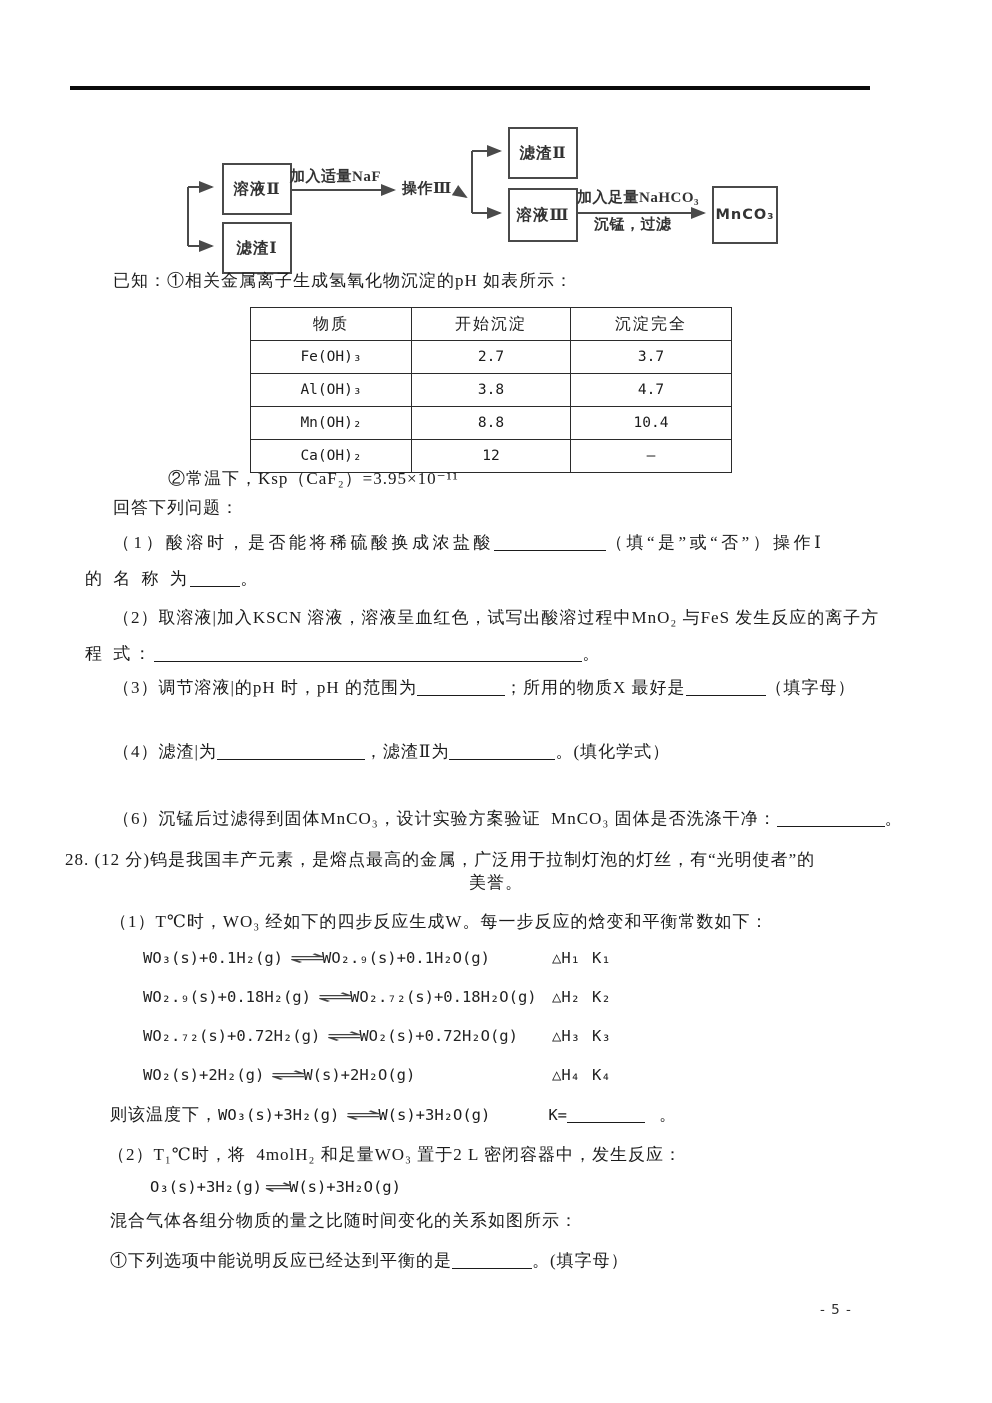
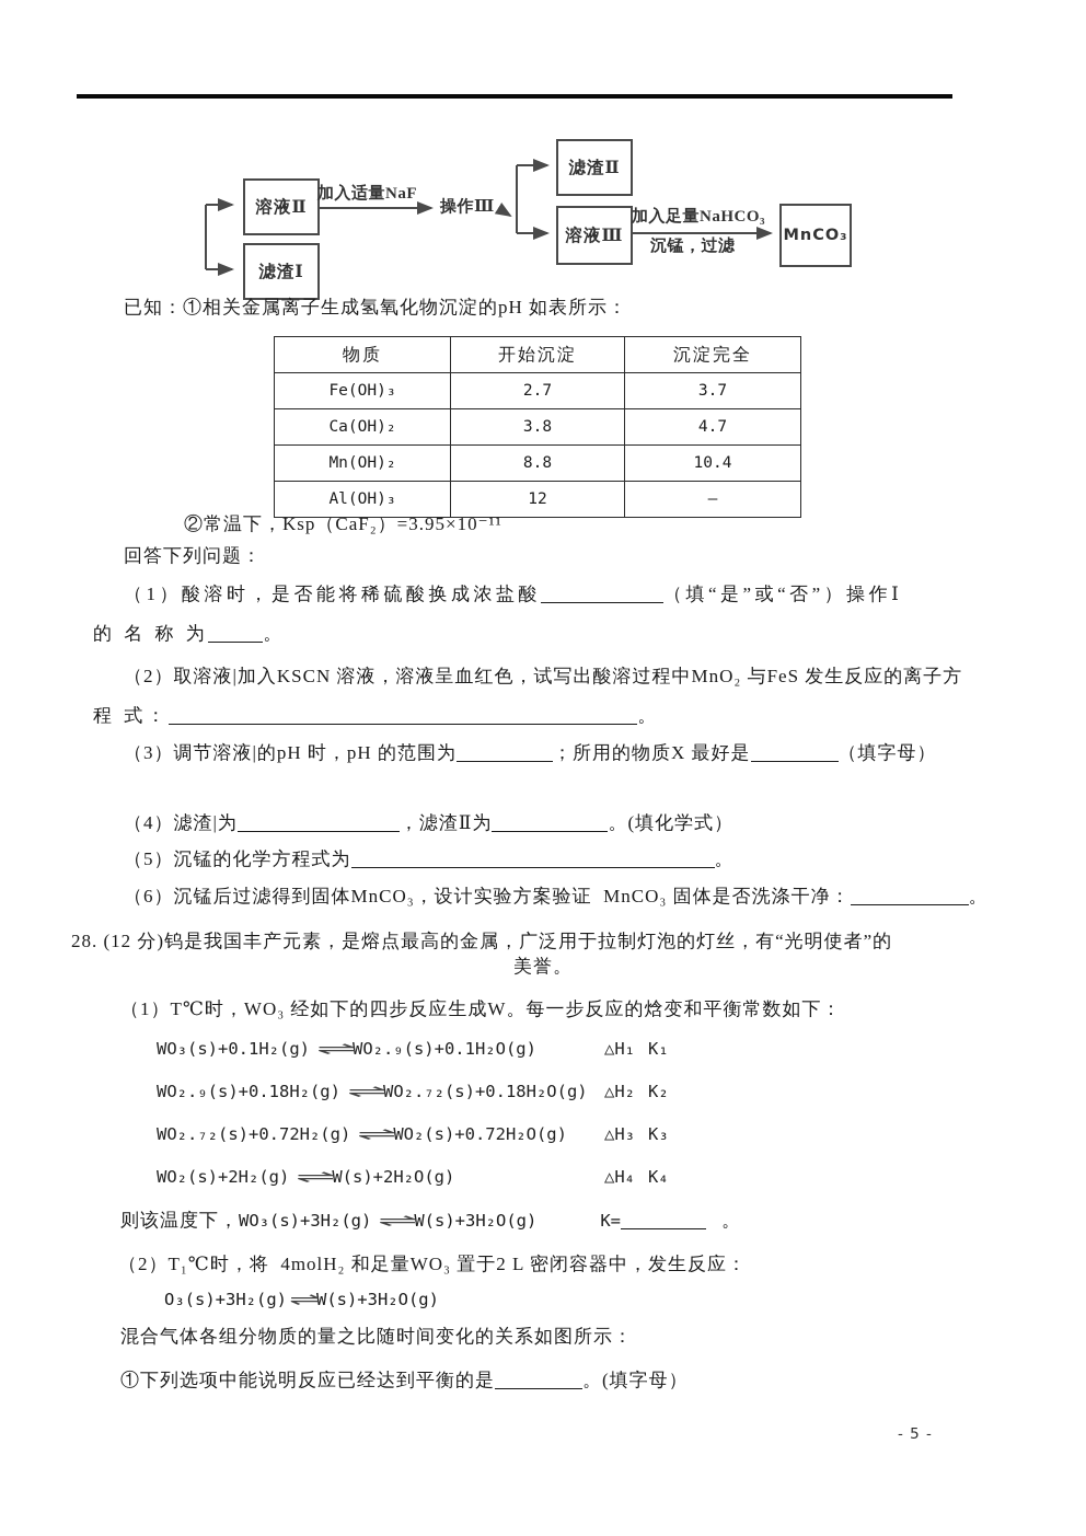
  溶液Ⅱ
  滤渣Ⅰ
  滤渣Ⅱ
  溶液Ⅲ
  MnCO₃
  加入适量NaF
  操作Ⅲ
  加入足量NaHCO₃
  沉锰，过滤
  已知：①相关金属离子生成氢氧化物沉淀的pH 如表所示：
  物质	开始沉淀	沉淀完全
  Fe(OH)₃	2.7	3.7
- Al(OH)₃	3.8	4.7
+ Ca(OH)₂	3.8	4.7
  Mn(OH)₂	8.8	10.4
- Ca(OH)₂	12	—
+ Al(OH)₃	12	—
  ②常温下，Ksp（CaF₂）=3.95×10⁻¹¹
  回答下列问题：
  （1）酸溶时，是否能将稀硫酸换成浓盐酸 （填“是”或“否”）操作Ⅰ
  的 名 称 为 。
  （2）取溶液|加入KSCN 溶液，溶液呈血红色，试写出酸溶过程中MnO₂ 与FeS 发生反应的离子方
  程 式： 。
  （3）调节溶液|的pH 时，pH 的范围为 ；所用的物质X 最好是 （填字母）
  （4）滤渣|为 ，滤渣Ⅱ为 。(填化学式）
+ （5）沉锰的化学方程式为 。
  （6）沉锰后过滤得到固体MnCO₃，设计实验方案验证 MnCO₃ 固体是否洗涤干净： 。
  28. (12 分)钨是我国丰产元素，是熔点最高的金属，广泛用于拉制灯泡的灯丝，有“光明使者”的
  美誉。
  （1）T℃时，WO₃ 经如下的四步反应生成W。每一步反应的焓变和平衡常数如下：
  WO₃(s)+0.1H₂(g) ⇌WO₂.₉(s)+0.1H₂O(g)
  △H₁
  K₁
  WO₂.₉(s)+0.18H₂(g) ⇌WO₂.₇₂(s)+0.18H₂O(g)
  △H₂
  K₂
  WO₂.₇₂(s)+0.72H₂(g) ⇌WO₂(s)+0.72H₂O(g)
  △H₃
  K₃
  WO₂(s)+2H₂(g) ⇌W(s)+2H₂O(g)
  △H₄
  K₄
  则该温度下，WO₃(s)+3H₂(g) ⇌W(s)+3H₂O(g) K= 。
  （2）T₁℃时，将 4molH₂ 和足量WO₃ 置于2 L 密闭容器中，发生反应：
  O₃(s)+3H₂(g) ⇌W(s)+3H₂O(g)
  混合气体各组分物质的量之比随时间变化的关系如图所示：
  ①下列选项中能说明反应已经达到平衡的是 。(填字母）
  - 5 -
